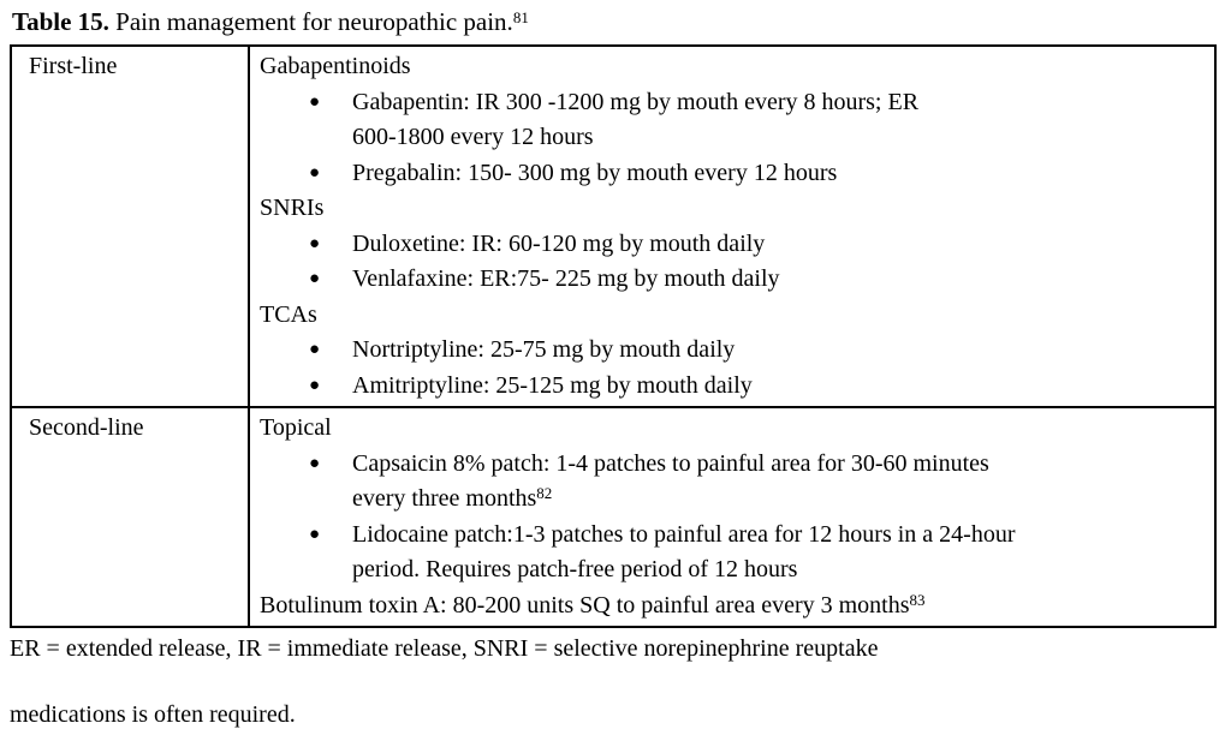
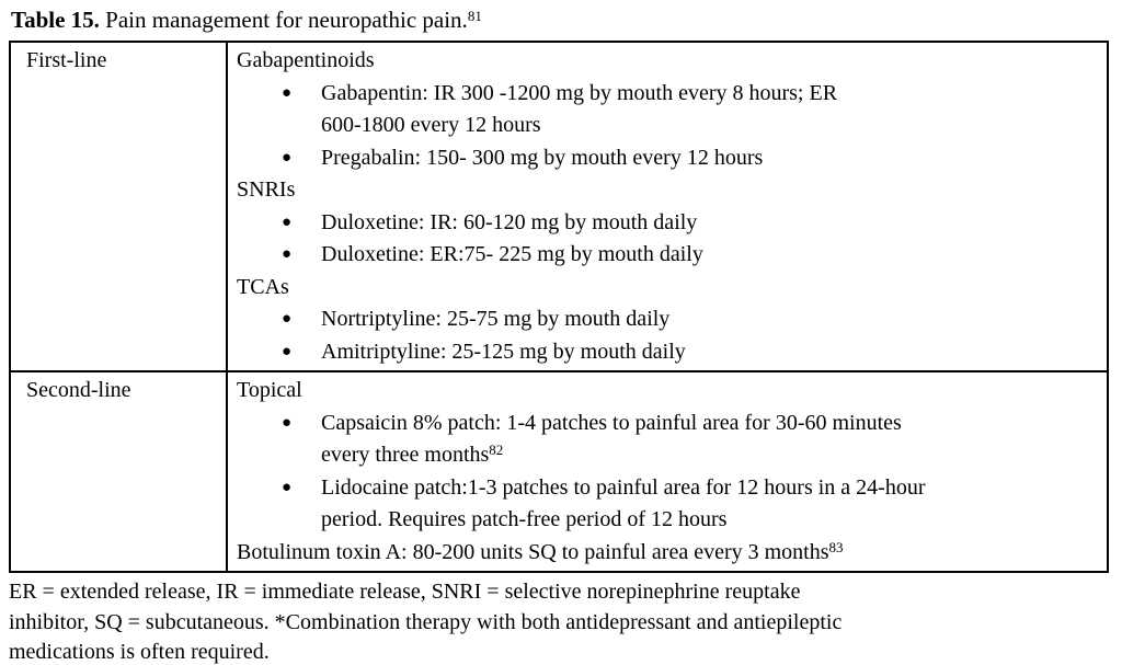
  Table 15. Pain management for neuropathic pain.81
- First-line	Gabapentinoids● Gabapentin: IR 300 -1200 mg by mouth every 8 hours; ER600-1800 every 12 hours● Pregabalin: 150- 300 mg by mouth every 12 hoursSNRIs● Duloxetine: IR: 60-120 mg by mouth daily● Venlafaxine: ER:75- 225 mg by mouth dailyTCAs● Nortriptyline: 25-75 mg by mouth daily● Amitriptyline: 25-125 mg by mouth daily
+ First-line	Gabapentinoids● Gabapentin: IR 300 -1200 mg by mouth every 8 hours; ER600-1800 every 12 hours● Pregabalin: 150- 300 mg by mouth every 12 hoursSNRIs● Duloxetine: IR: 60-120 mg by mouth daily● Duloxetine: ER:75- 225 mg by mouth dailyTCAs● Nortriptyline: 25-75 mg by mouth daily● Amitriptyline: 25-125 mg by mouth daily
  Second-line	Topical● Capsaicin 8% patch: 1-4 patches to painful area for 30-60 minutesevery three months82● Lidocaine patch:1-3 patches to painful area for 12 hours in a 24-hourperiod. Requires patch-free period of 12 hoursBotulinum toxin A: 80-200 units SQ to painful area every 3 months83
  ER = extended release, IR = immediate release, SNRI = selective norepinephrine reuptake
+ inhibitor, SQ = subcutaneous. *Combination therapy with both antidepressant and antiepileptic
  medications is often required.
